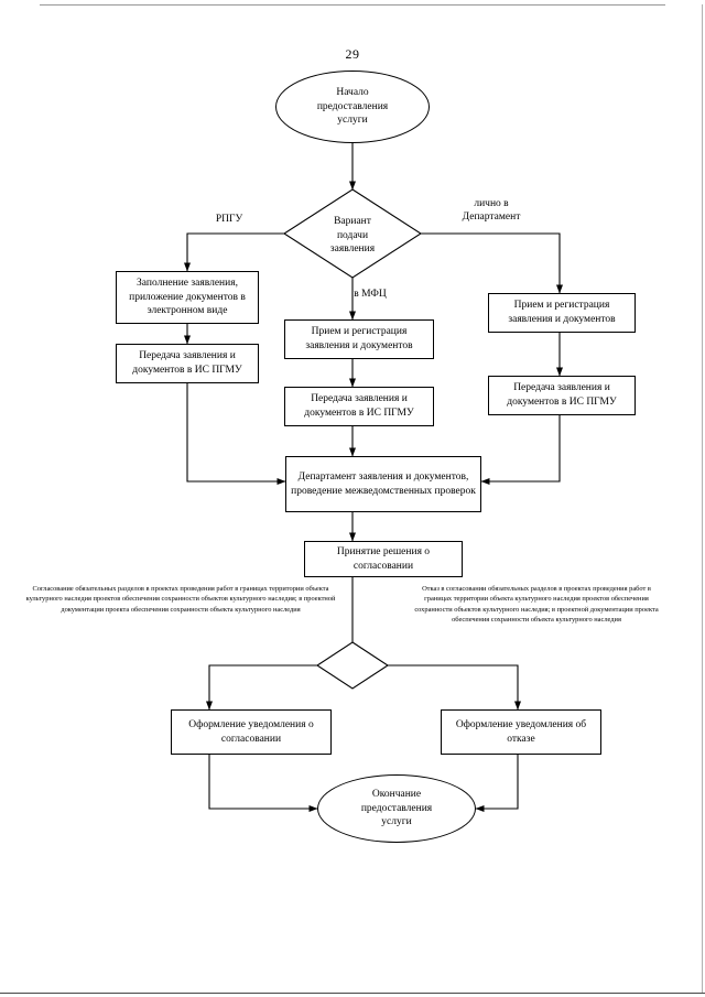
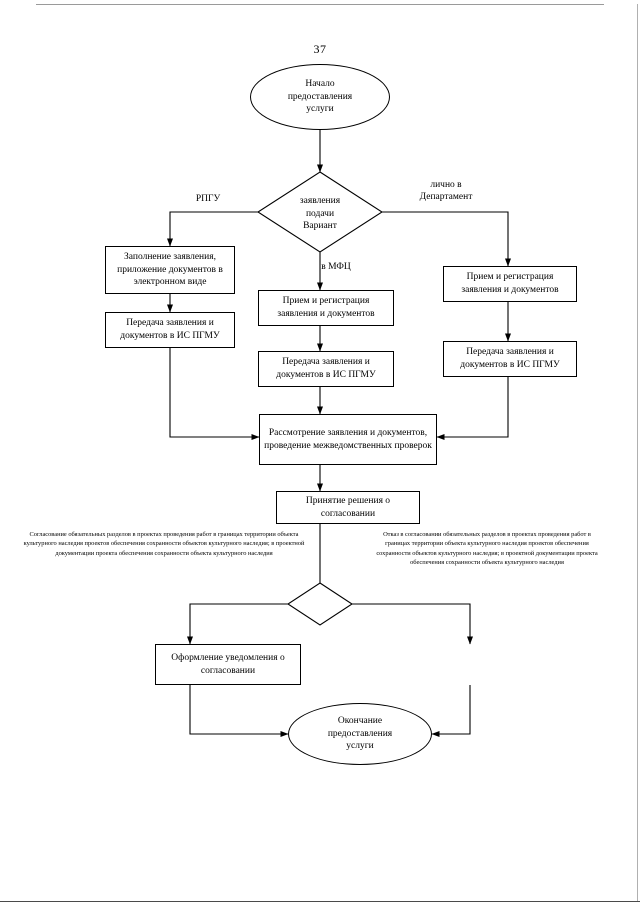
- 29
+ 37
  Начало
  предоставления
  услуги
- Вариант
+ заявления
  подачи
- заявления
+ Вариант
  РПГУ
  в МФЦ
  лично в
  Департамент
  Заполнение заявления, приложение документов в электронном виде
  Передача заявления и документов в ИС ПГМУ
  Прием и регистрация заявления и документов
  Передача заявления и документов в ИС ПГМУ
  Прием и регистрация заявления и документов
  Передача заявления и документов в ИС ПГМУ
- Департамент заявления и документов, проведение межведомственных проверок
+ Рассмотрение заявления и документов, проведение межведомственных проверок
  Принятие решения о согласовании
  Оформление уведомления о согласовании
- Оформление уведомления об отказе
  Окончание
  предоставления
  услуги
